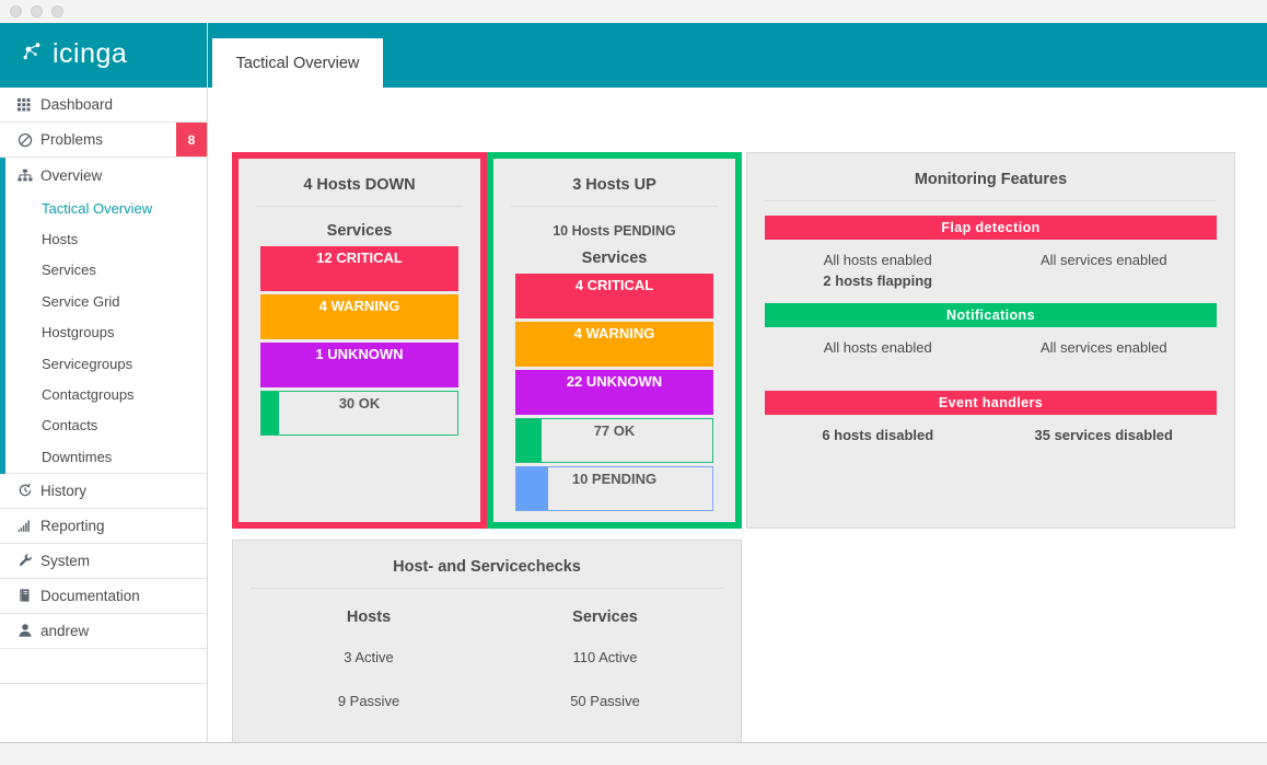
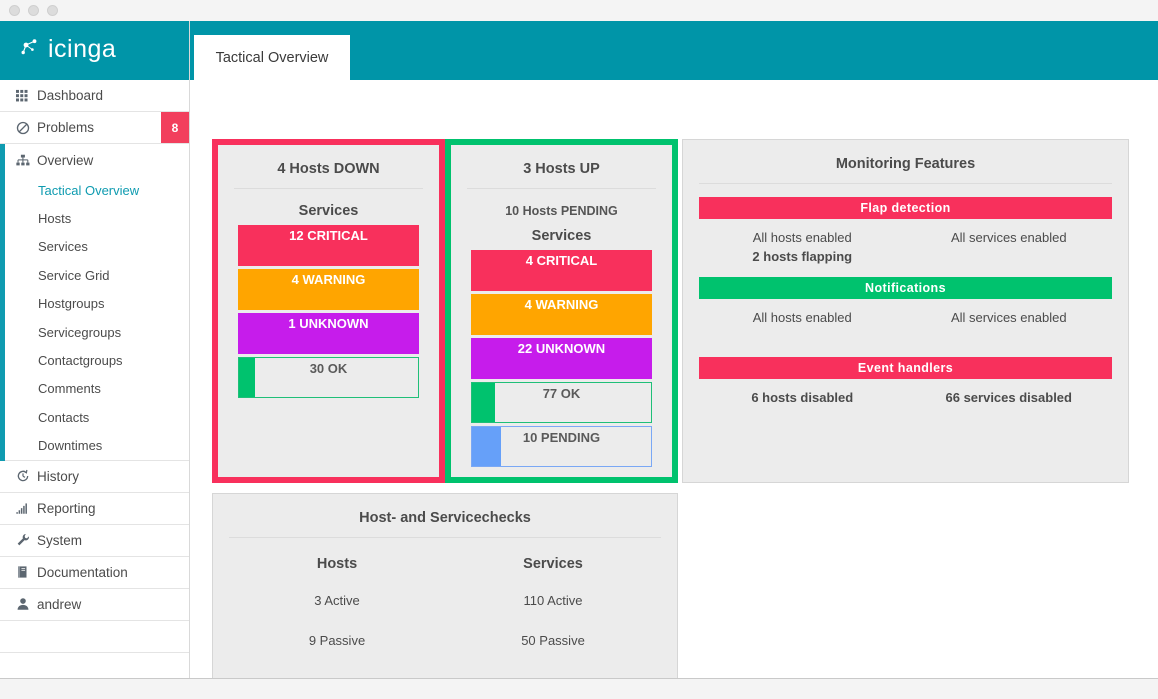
  icinga
  Dashboard
  Problems
  8
  Overview
  Tactical Overview
  Hosts
  Services
  Service Grid
  Hostgroups
  Servicegroups
  Contactgroups
+ Comments
  Contacts
  Downtimes
  History
  Reporting
  System
  Documentation
  andrew
  Tactical Overview
  4 Hosts DOWN
  Services
  12 CRITICAL
  4 WARNING
  1 UNKNOWN
  30 OK
  3 Hosts UP
  10 Hosts PENDING
  Services
  4 CRITICAL
  4 WARNING
  22 UNKNOWN
  77 OK
  10 PENDING
  Monitoring Features
  Flap detection
  All hosts enabled
  All services enabled
  2 hosts flapping
  Notifications
  All hosts enabled
  All services enabled
  Event handlers
  6 hosts disabled
- 35 services disabled
+ 66 services disabled
  Host- and Servicechecks
  Hosts
  3 Active
  9 Passive
  Services
  110 Active
  50 Passive
